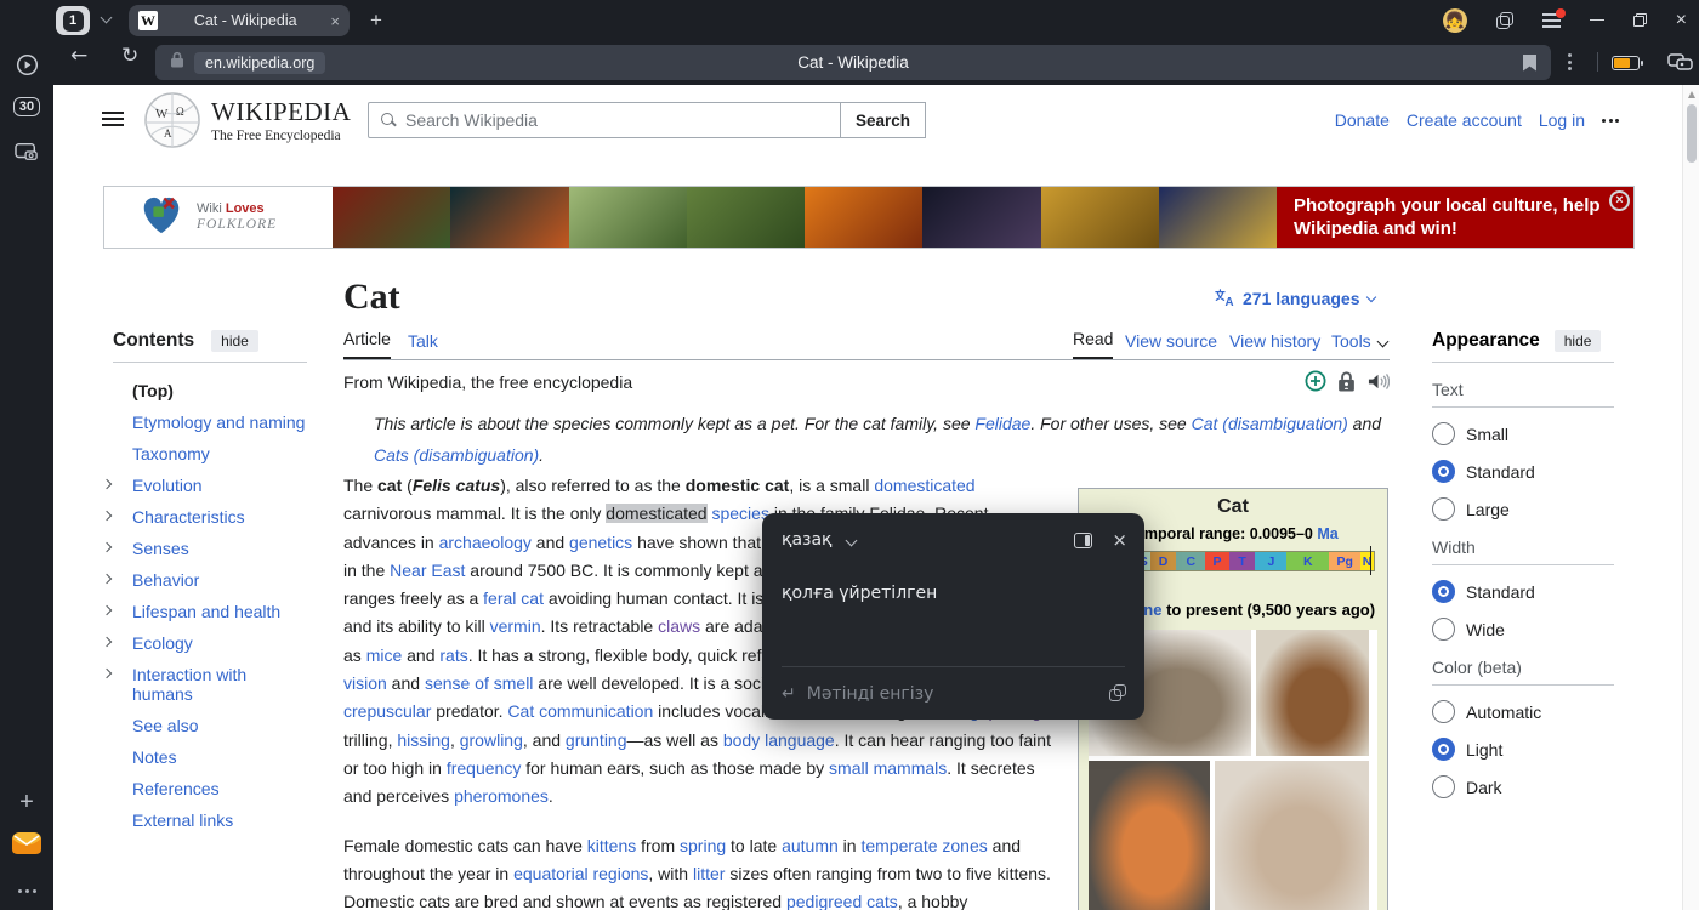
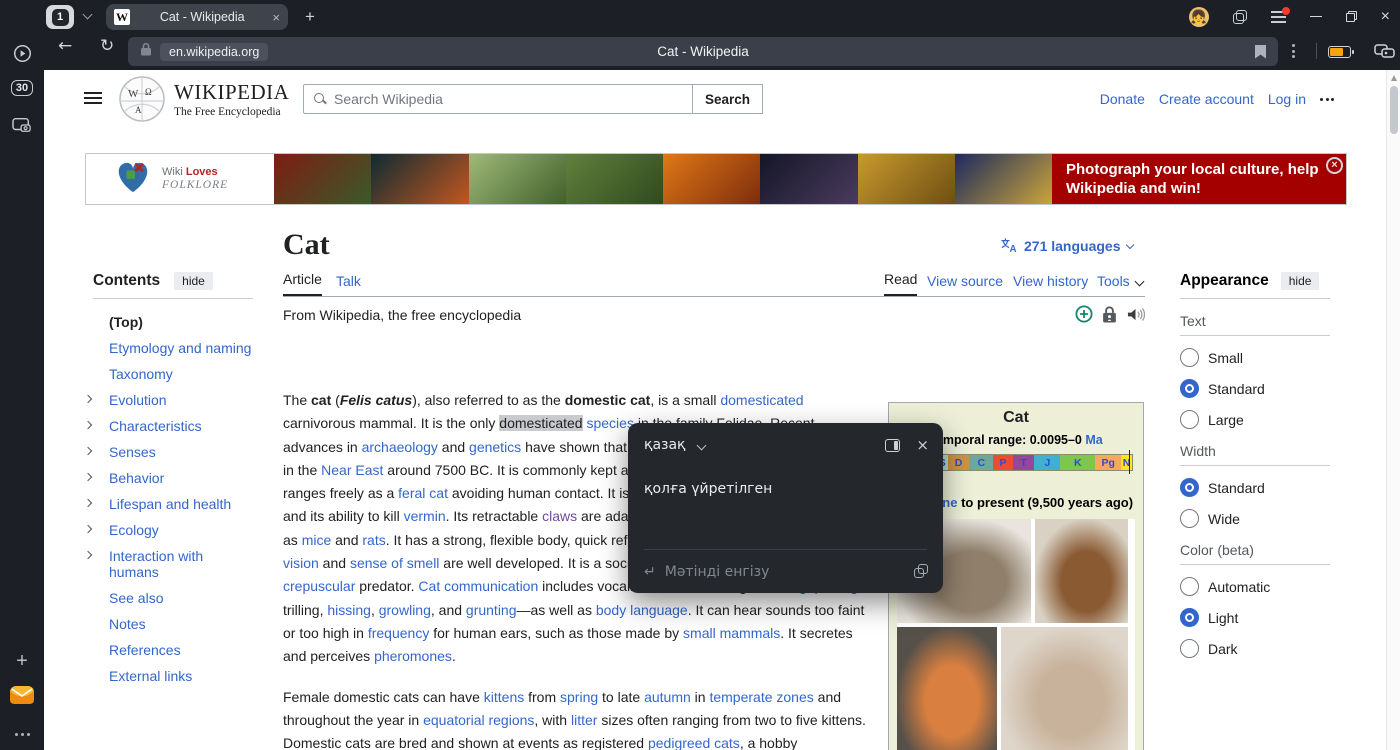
  30
  +
  1
  W
  Cat - Wikipedia
  ×
  +
  👧
  ×
  ←
  ↻
  en.wikipedia.org
  Cat - Wikipedia
  W
  Ω
  A
  WIKIPEDIA
  The Free Encyclopedia
  Search Wikipedia
  Search
  Donate
  Create account
  Log in
  Wiki Loves
  FOLKLORE
  Photograph your local culture, help Wikipedia and win!
  ×
  Contents
  hide
  (Top)
  Etymology and naming
  Taxonomy
  Evolution
  Characteristics
  Senses
  Behavior
  Lifespan and health
  Ecology
  Interaction with humans
  See also
  Notes
  References
  External links
  Cat
  A
  271 languages
  Article
  Talk
  Read
  View source
  View history
  Tools
  From Wikipedia, the free encyclopedia
- This article is about the species commonly kept as a pet. For the cat family, see Felidae. For other uses, see Cat (disambiguation) and Cats (disambiguation).
- The cat (Felis catus), also referred to as the domestic cat, is a small domesticated carnivorous mammal. It is the only domesticated species advances in archaeology and genetics have shown that in the Near East around 7500 BC. It is commonly kept a ranges freely as a feral cat avoiding human contact. It is and its ability to kill vermin. Its retractable claws are ada as mice and rats. It has a strong, flexible body, quick ref vision and sense of smell are well developed. It is a soc crepuscular predator. Cat communication includes voca trilling, hissing, growling, and grunting—as well as body language. It can hear ranging too faint or too high in frequency for human ears, such as those made by small mammals. It secretes and perceives pheromones.
+ The cat (Felis catus), also referred to as the domestic cat, is a small domesticated carnivorous mammal. It is the only domesticated species advances in archaeology and genetics have shown that in the Near East around 7500 BC. It is commonly kept a ranges freely as a feral cat avoiding human contact. It is and its ability to kill vermin. Its retractable claws are ada as mice and rats. It has a strong, flexible body, quick ref vision and sense of smell are well developed. It is a soc crepuscular predator. Cat communication includes voca trilling, hissing, growling, and grunting—as well as body language. It can hear sounds too faint or too high in frequency for human ears, such as those made by small mammals. It secretes and perceives pheromones.
  Female domestic cats can have kittens from spring to late autumn in temperate zones and throughout the year in equatorial regions, with litter sizes often ranging from two to five kittens. Domestic cats are bred and shown at events as registered pedigreed cats, a hobby
  Cat
  mporal range: 0.0095–0 Ma
  D
  C
  P
  T
  J
  K
  Pg
  N
  ne to present (9,500 years ago)
  Appearance
  hide
  Text
  Small
  Standard
  Large
  Width
  Standard
  Wide
  Color (beta)
  Automatic
  Light
  Dark
  қазақ
  ×
  қолға үйретілген
  ↵
  Мәтінді енгізу
